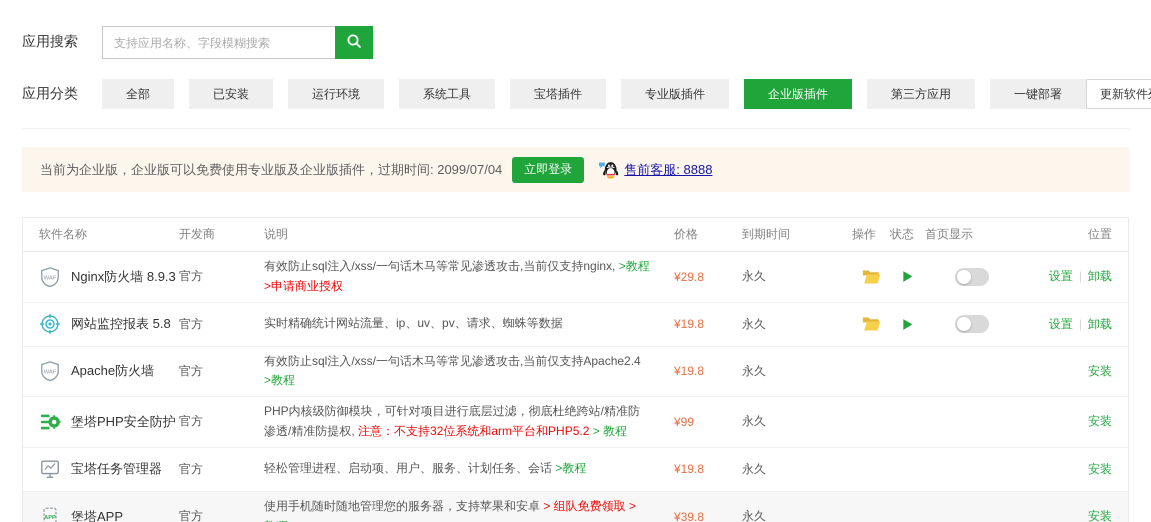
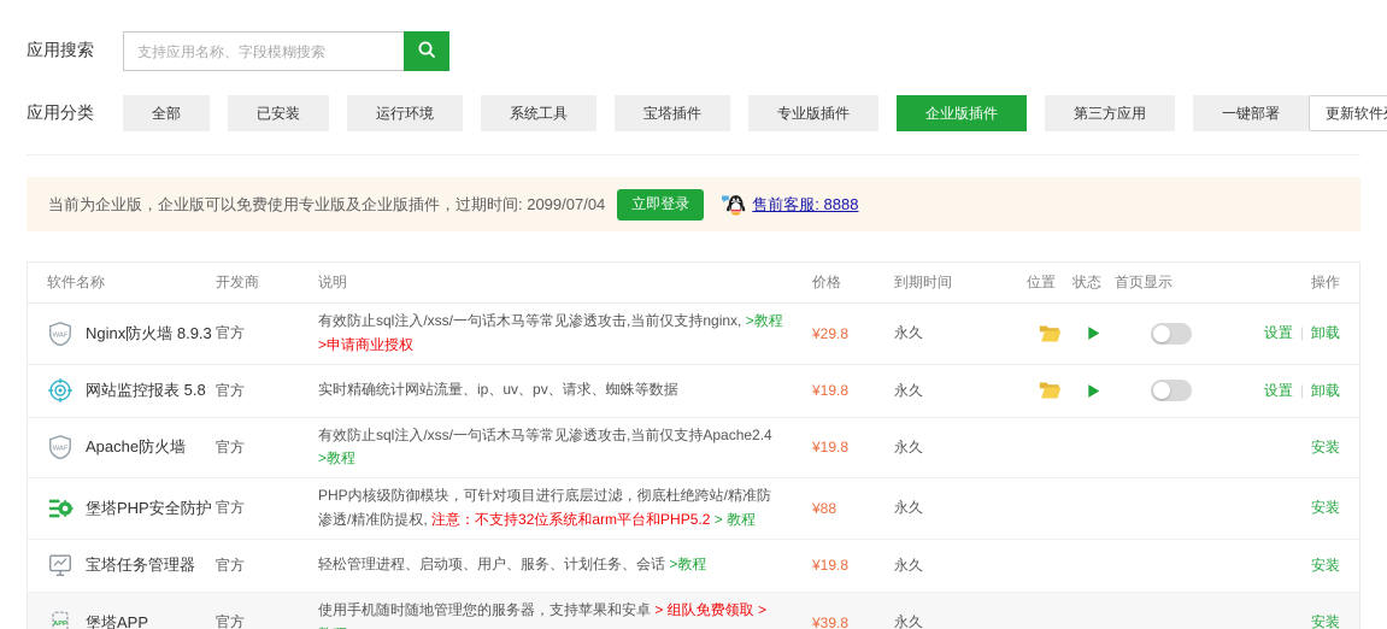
  应用搜索
  支持应用名称、字段模糊搜索
  应用分类
  全部
  已安装
  运行环境
  系统工具
  宝塔插件
  专业版插件
  企业版插件
  第三方应用
  一键部署
  当前为企业版，企业版可以免费使用专业版及企业版插件，过期时间: 2099/07/04
  立即登录
  售前客服: 8888
  软件名称
  开发商
  说明
  价格
  到期时间
- 操作
+ 位置
  状态
  首页显示
- 位置
+ 操作
  Nginx防火墙 8.9.3
  官方
  有效防止sql注入/xss/一句话木马等常见渗透攻击,当前仅支持nginx, >教程 >申请商业授权
  ¥29.8
  永久
  设置 | 卸载
  网站监控报表 5.8
  官方
  实时精确统计网站流量、ip、uv、pv、请求、蜘蛛等数据
  ¥19.8
  永久
  设置 | 卸载
  Apache防火墙
  官方
  有效防止sql注入/xss/一句话木马等常见渗透攻击,当前仅支持Apache2.4 >教程
  ¥19.8
  永久
  安装
  堡塔PHP安全防护
  官方
  PHP内核级防御模块，可针对项目进行底层过滤，彻底杜绝跨站/精准防渗透/精准防提权, 注意：不支持32位系统和arm平台和PHP5.2 > 教程
- ¥99
+ ¥88
  永久
  安装
  宝塔任务管理器
  官方
  轻松管理进程、启动项、用户、服务、计划任务、会话 >教程
  ¥19.8
  永久
  安装
  堡塔APP
  官方
  使用手机随时随地管理您的服务器，支持苹果和安卓 > 组队免费领取 >
  ¥39.8
  永久
  安装
